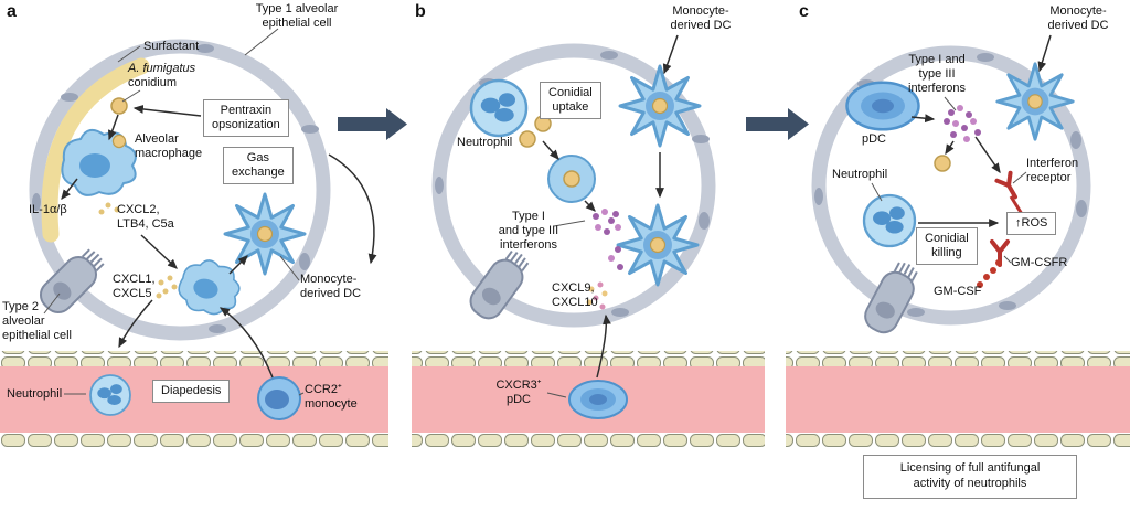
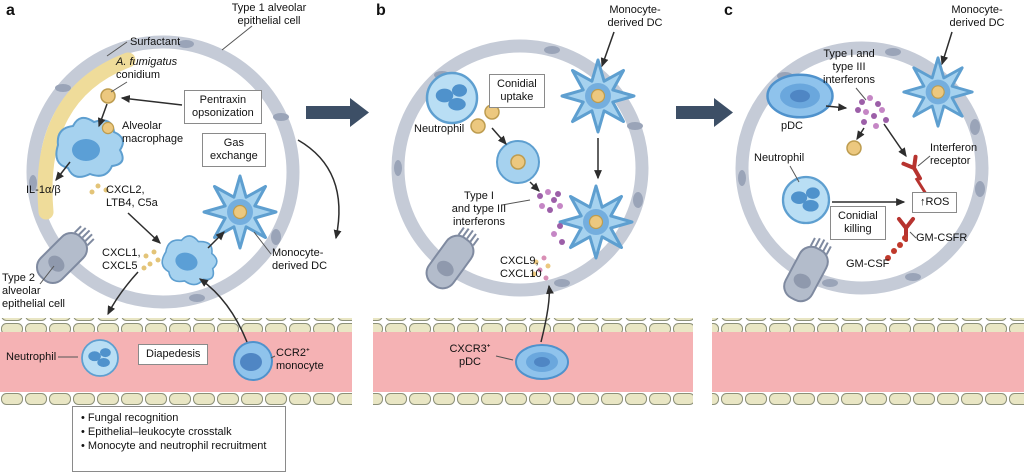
  a
  Type 1 alveolar
  epithelial cell
  Surfactant
  A. fumigatus conidium
  Pentraxin
  opsonization
  Alveolar
  macrophage
  Gas
  exchange
  IL-1α/β
  CXCL2,
  LTB4, C5a
  CXCL1,
  CXCL5
  Monocyte-
  derived DC
  Type 2
  alveolar
  epithelial cell
  Neutrophil
  Diapedesis
  CCR2⁺
  monocyte
+ • Fungal recognition
+ • Epithelial–leukocyte crosstalk
+ • Monocyte and neutrophil recruitment
  b
  Monocyte-
  derived DC
  Conidial
  uptake
  Neutrophil
  Type I
  and type III
  interferons
  CXCL9,
  CXCL10
  CXCR3⁺
  pDC
  c
  Monocyte-
  derived DC
  Type I and
  type III
  interferons
  pDC
  Interferon
  receptor
  Neutrophil
  Conidial
  killing
  ↑ROS
  GM-CSFR
  GM-CSF
- Licensing of full antifungal
- activity of neutrophils
